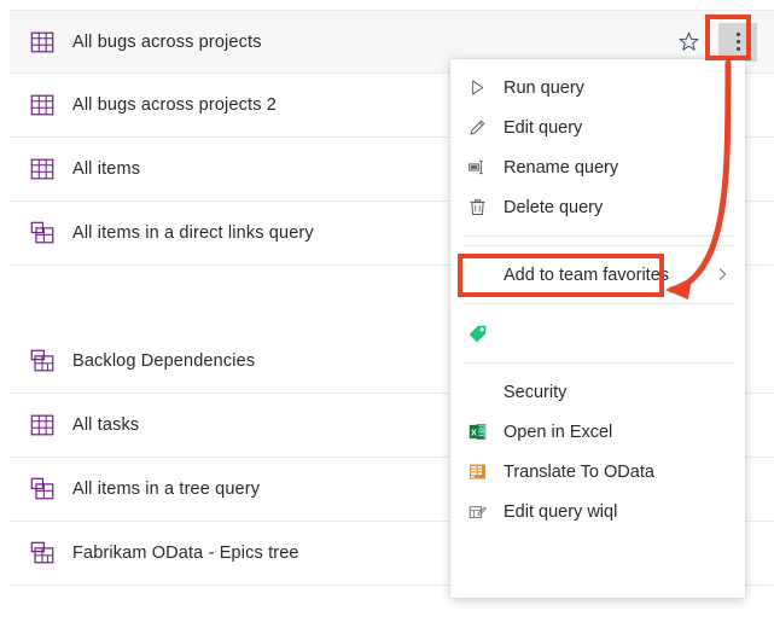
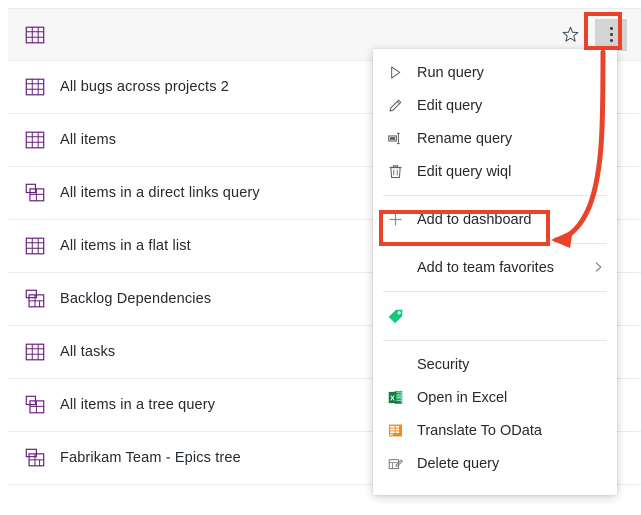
- All bugs across projects
  All bugs across projects 2
  All items
  All items in a direct links query
+ All items in a flat list
  Backlog Dependencies
  All tasks
  All items in a tree query
- Fabrikam OData - Epics tree
+ Fabrikam Team - Epics tree
  Run query
  Edit query
  Rename query
- Delete query
+ Edit query wiql
+ Add to dashboard
  Add to team favorites
  Security
  X
  Open in Excel
  Translate To OData
- Edit query wiql
+ Delete query
